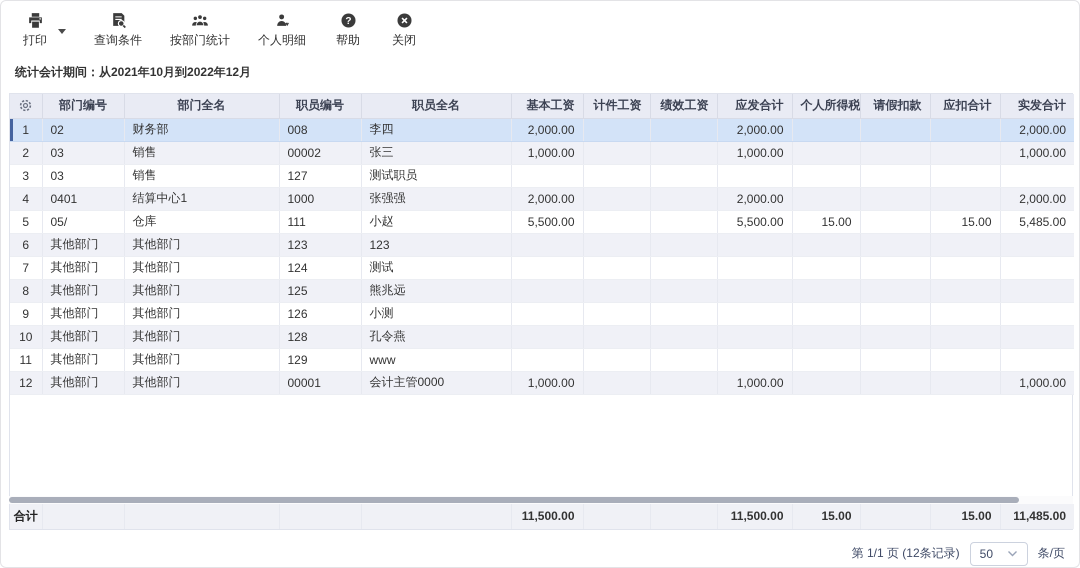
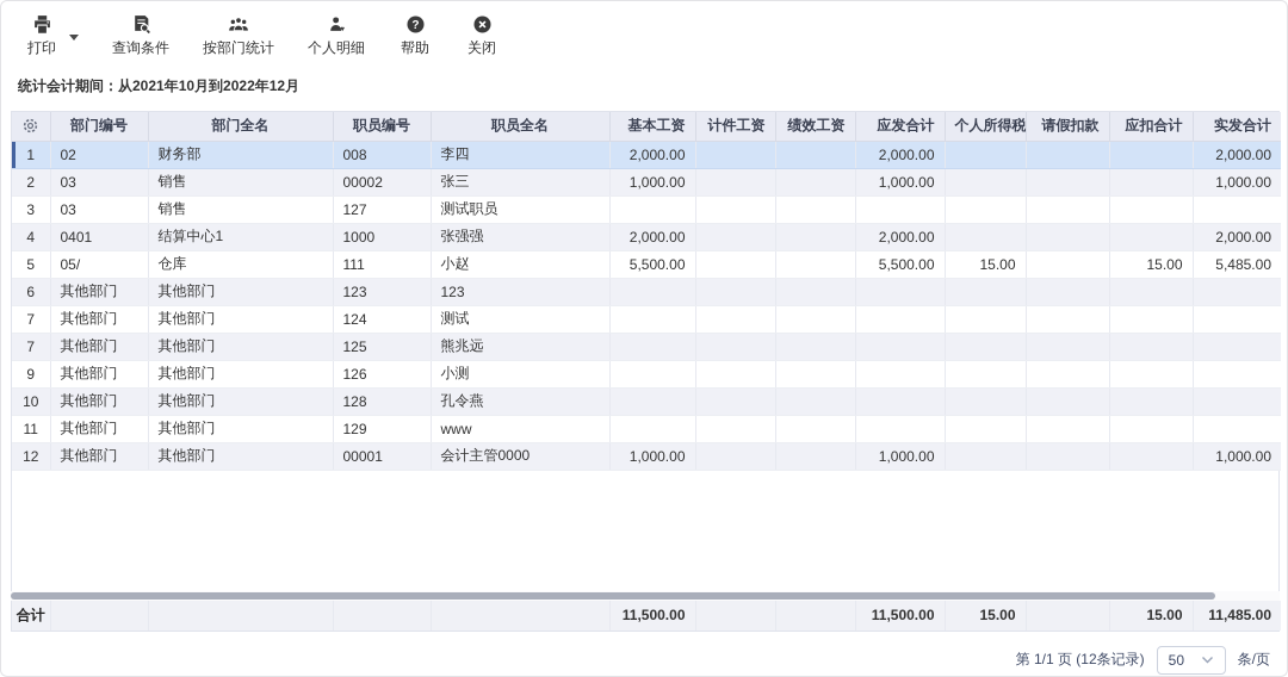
  打印
  查询条件
  按部门统计
  个人明细
  ?
  帮助
  关闭
  统计会计期间：从2021年10月到2022年12月
  	部门编号	部门全名	职员编号	职员全名	基本工资	计件工资	绩效工资	应发合计	个人所得税	请假扣款	应扣合计	实发合计
  1	02	财务部	008	李四	2,000.00			2,000.00				2,000.00
  2	03	销售	00002	张三	1,000.00			1,000.00				1,000.00
  3	03	销售	127	测试职员
  4	0401	结算中心1	1000	张强强	2,000.00			2,000.00				2,000.00
  5	05/	仓库	111	小赵	5,500.00			5,500.00	15.00		15.00	5,485.00
  6	其他部门	其他部门	123	123
  7	其他部门	其他部门	124	测试
- 8	其他部门	其他部门	125	熊兆远
+ 7	其他部门	其他部门	125	熊兆远
  9	其他部门	其他部门	126	小测
  10	其他部门	其他部门	128	孔令燕
  11	其他部门	其他部门	129	www
  12	其他部门	其他部门	00001	会计主管0000	1,000.00			1,000.00				1,000.00
  合计					11,500.00			11,500.00	15.00		15.00	11,485.00
  第 1/1 页 (12条记录)
  50
  条/页
